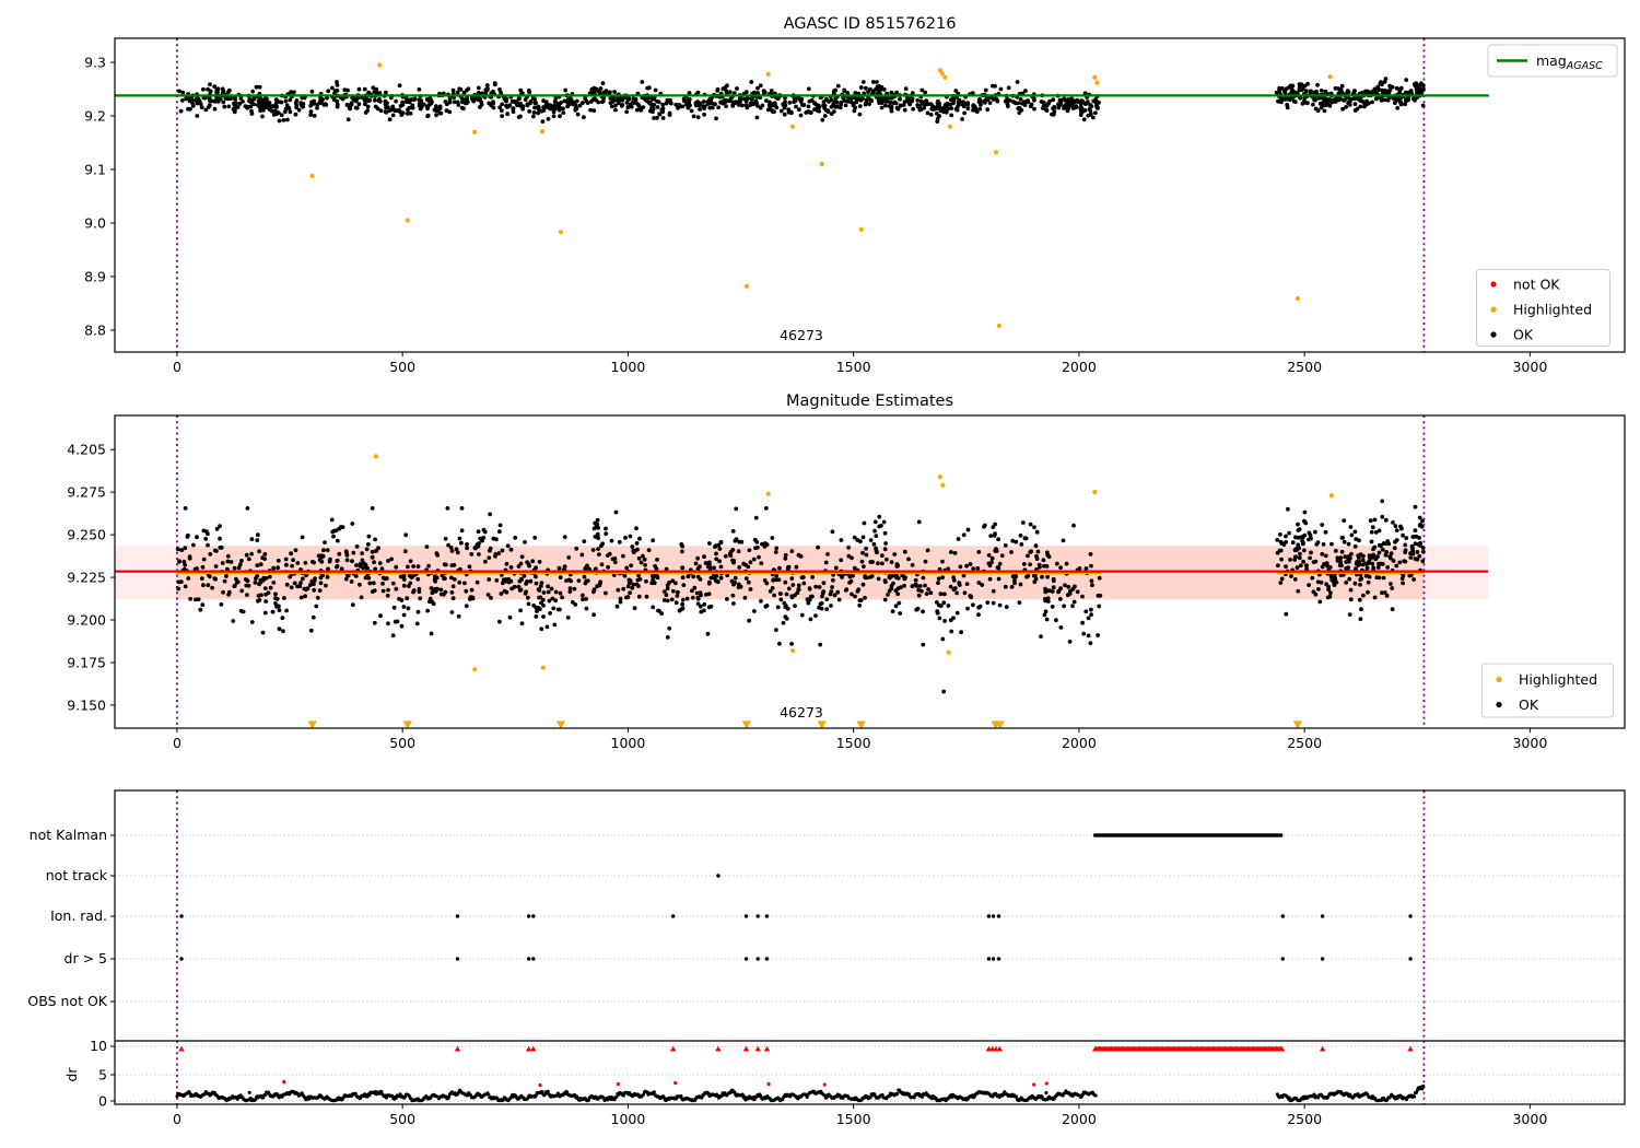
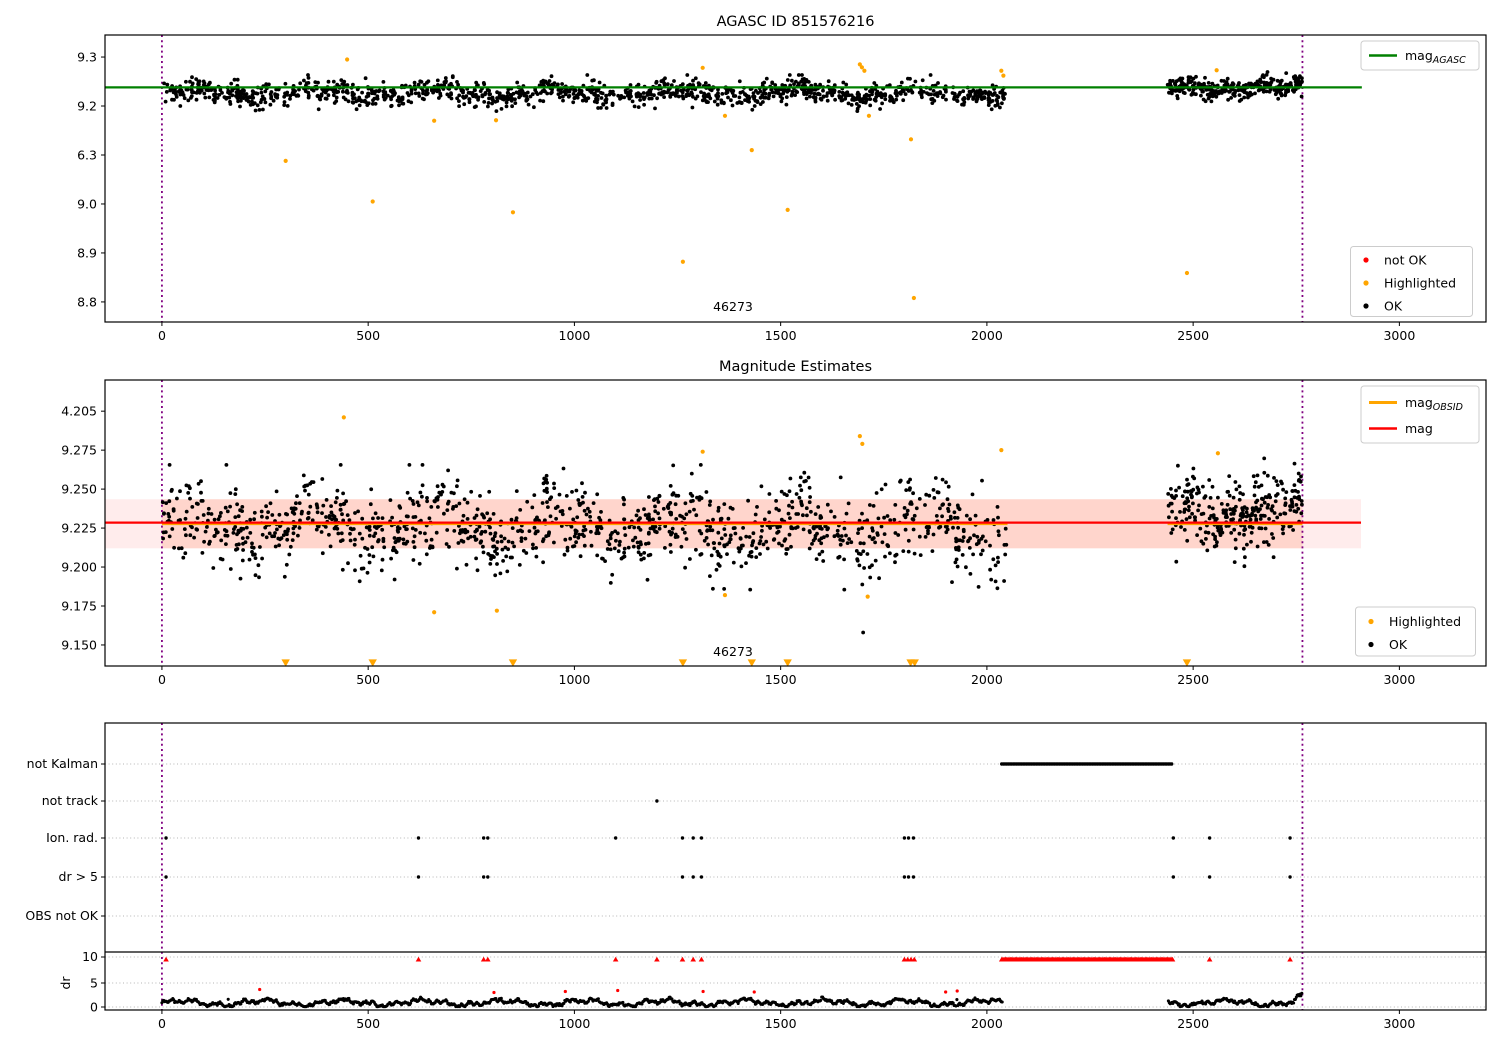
  0
  500
  1000
  1500
  2000
  2500
  3000
  8.8
  8.9
  9.0
- 9.1
+ 6.3
  9.2
  9.3
  0
  500
  1000
  1500
  2000
  2500
  3000
  9.150
  9.175
  9.200
  9.225
  9.250
  9.275
  4.205
  0
  500
  1000
  1500
  2000
  2500
  3000
  AGASC ID 851576216
  46273
  Magnitude Estimates
  46273
  magAGASC
  not OK
  Highlighted
  OK
+ magOBSID
+ mag
  Highlighted
  OK
  not Kalman
  not track
  Ion. rad.
  dr > 5
  OBS not OK
  10
  5
  0
